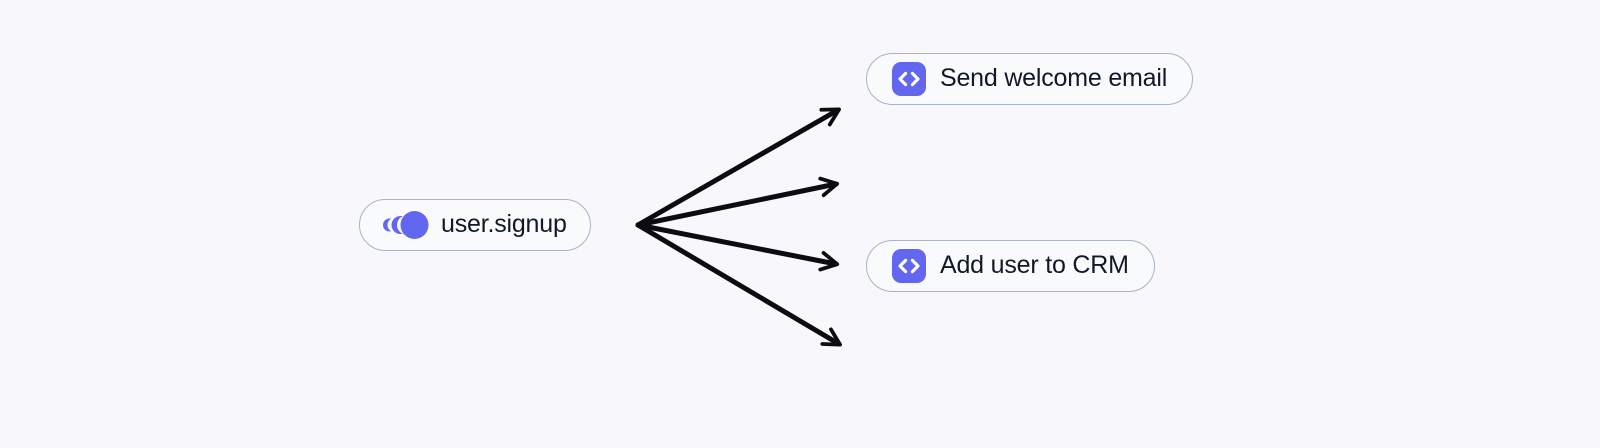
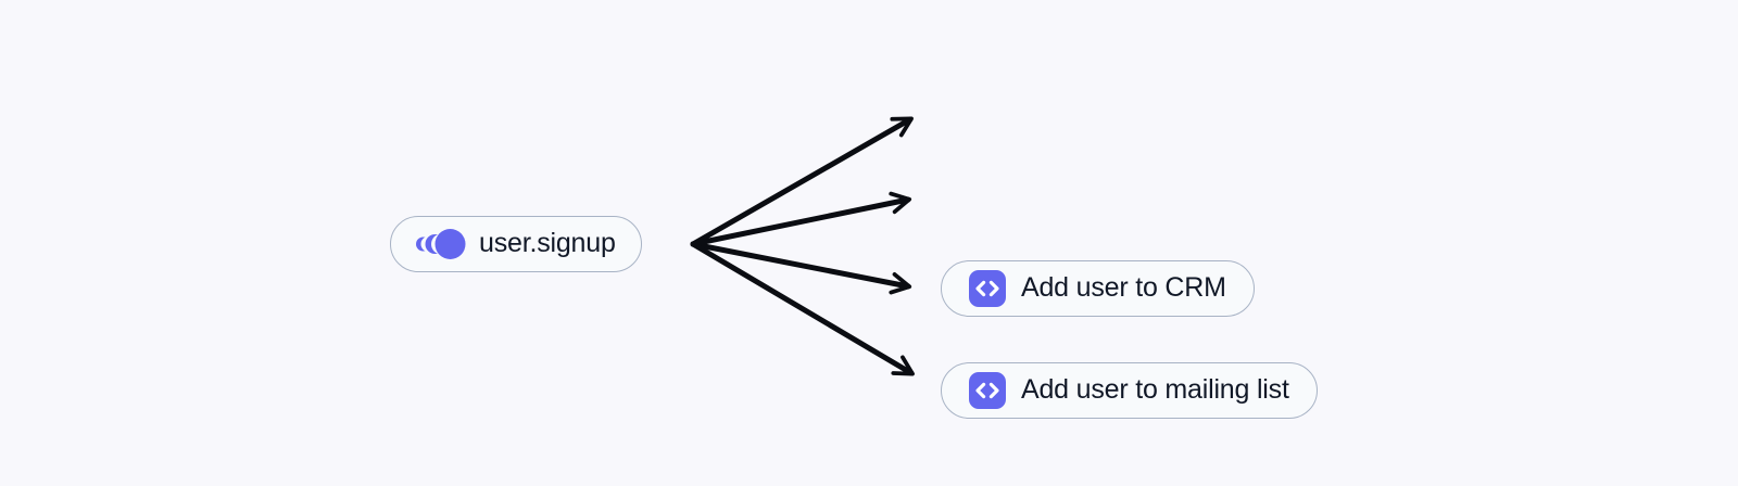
  user.signup
- Send welcome email
  Add user to CRM
+ Add user to mailing list
